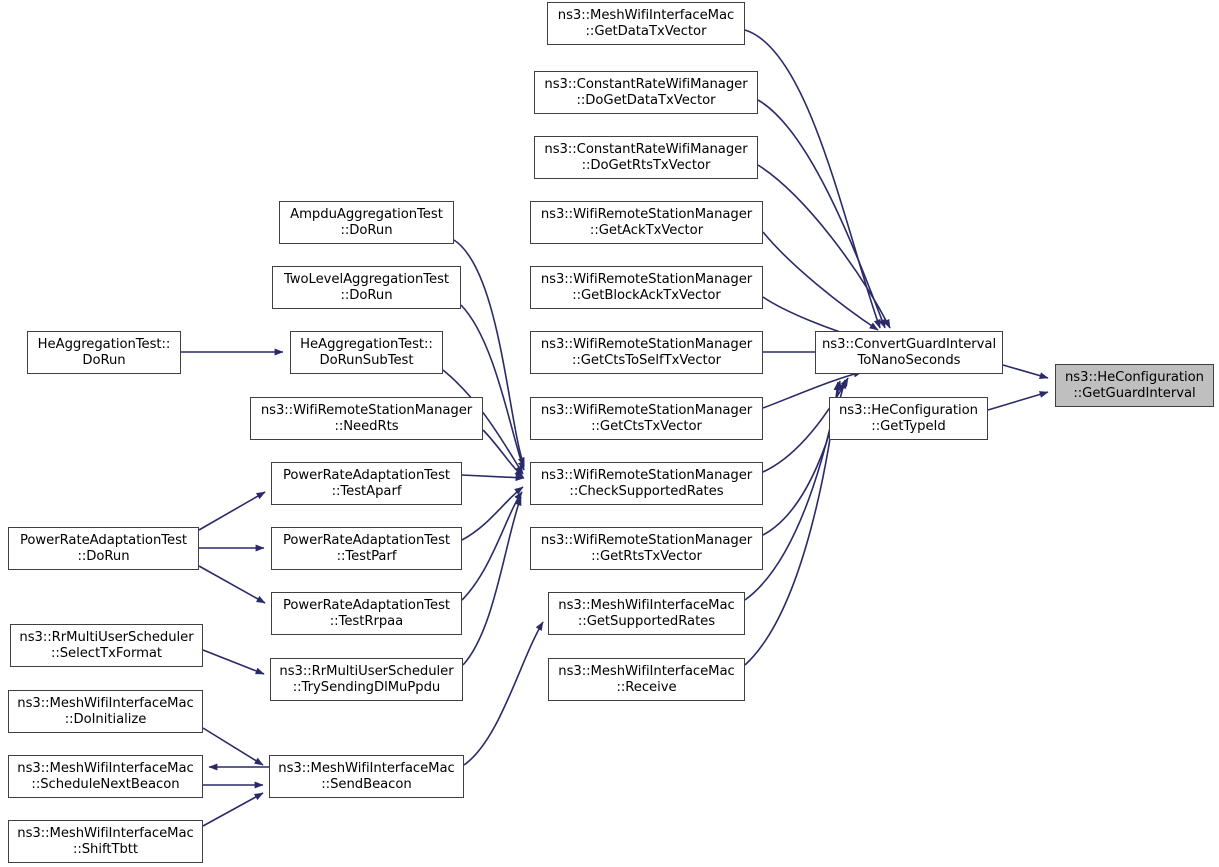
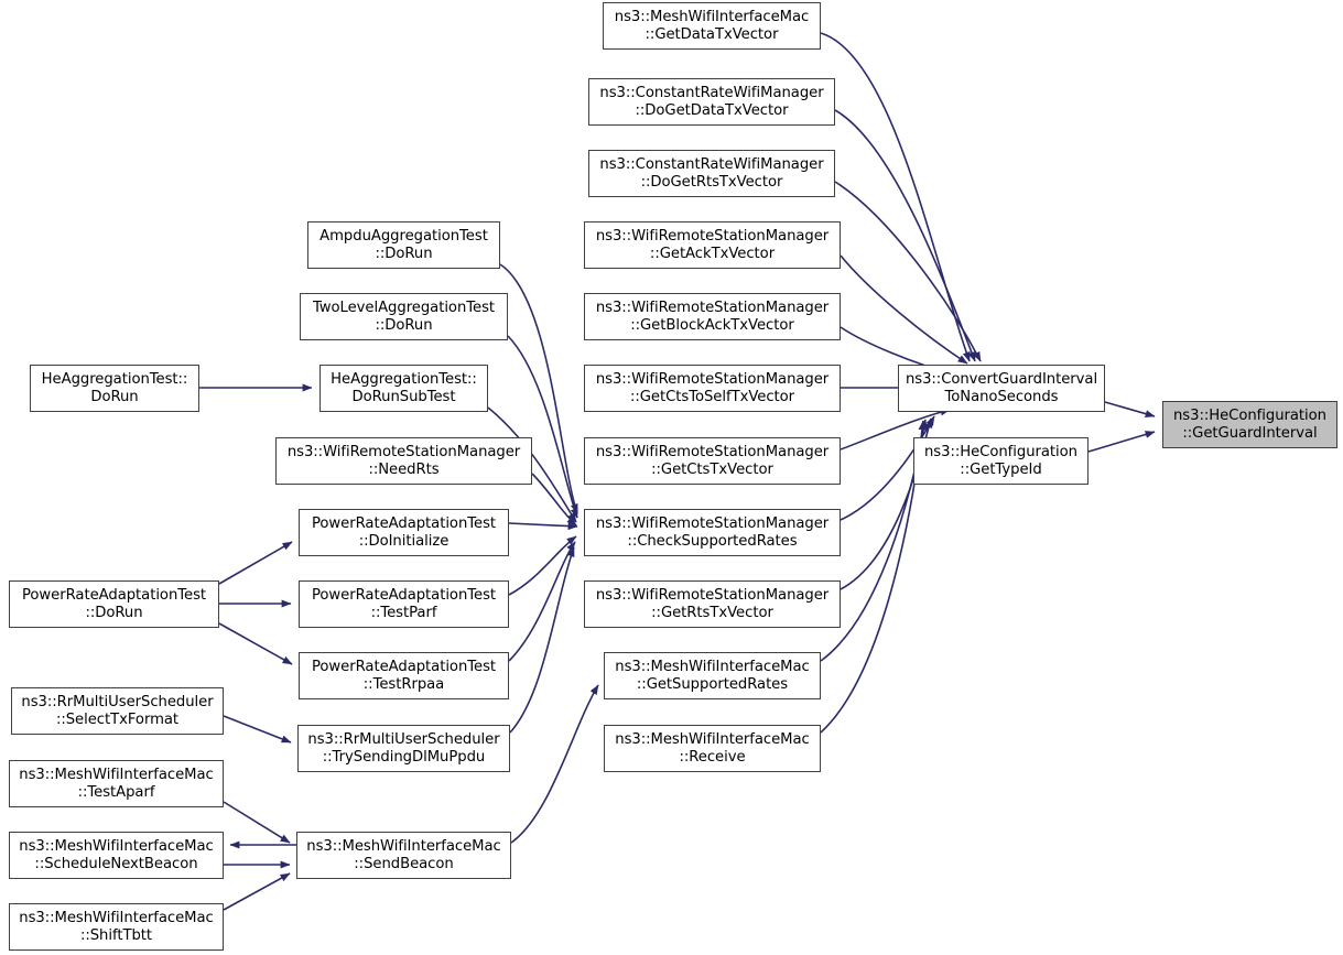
  ns3::MeshWifiInterfaceMac
  ::GetDataTxVector
  ns3::ConstantRateWifiManager
  ::DoGetDataTxVector
  ns3::ConstantRateWifiManager
  ::DoGetRtsTxVector
  ns3::WifiRemoteStationManager
  ::GetAckTxVector
  ns3::WifiRemoteStationManager
  ::GetBlockAckTxVector
  ns3::WifiRemoteStationManager
  ::GetCtsToSelfTxVector
  ns3::WifiRemoteStationManager
  ::GetCtsTxVector
  ns3::WifiRemoteStationManager
  ::CheckSupportedRates
  ns3::WifiRemoteStationManager
  ::GetRtsTxVector
  ns3::MeshWifiInterfaceMac
  ::GetSupportedRates
  ns3::MeshWifiInterfaceMac
  ::Receive
  ns3::ConvertGuardInterval
  ToNanoSeconds
  ns3::HeConfiguration
  ::GetTypeId
  ns3::HeConfiguration
  ::GetGuardInterval
  AmpduAggregationTest
  ::DoRun
  TwoLevelAggregationTest
  ::DoRun
  HeAggregationTest::
  DoRunSubTest
  ns3::WifiRemoteStationManager
  ::NeedRts
  PowerRateAdaptationTest
- ::TestAparf
+ ::DoInitialize
  PowerRateAdaptationTest
  ::TestParf
  PowerRateAdaptationTest
  ::TestRrpaa
  ns3::RrMultiUserScheduler
  ::TrySendingDlMuPpdu
  ns3::MeshWifiInterfaceMac
  ::SendBeacon
  HeAggregationTest::
  DoRun
  PowerRateAdaptationTest
  ::DoRun
  ns3::RrMultiUserScheduler
  ::SelectTxFormat
  ns3::MeshWifiInterfaceMac
- ::DoInitialize
+ ::TestAparf
  ns3::MeshWifiInterfaceMac
  ::ScheduleNextBeacon
  ns3::MeshWifiInterfaceMac
  ::ShiftTbtt
